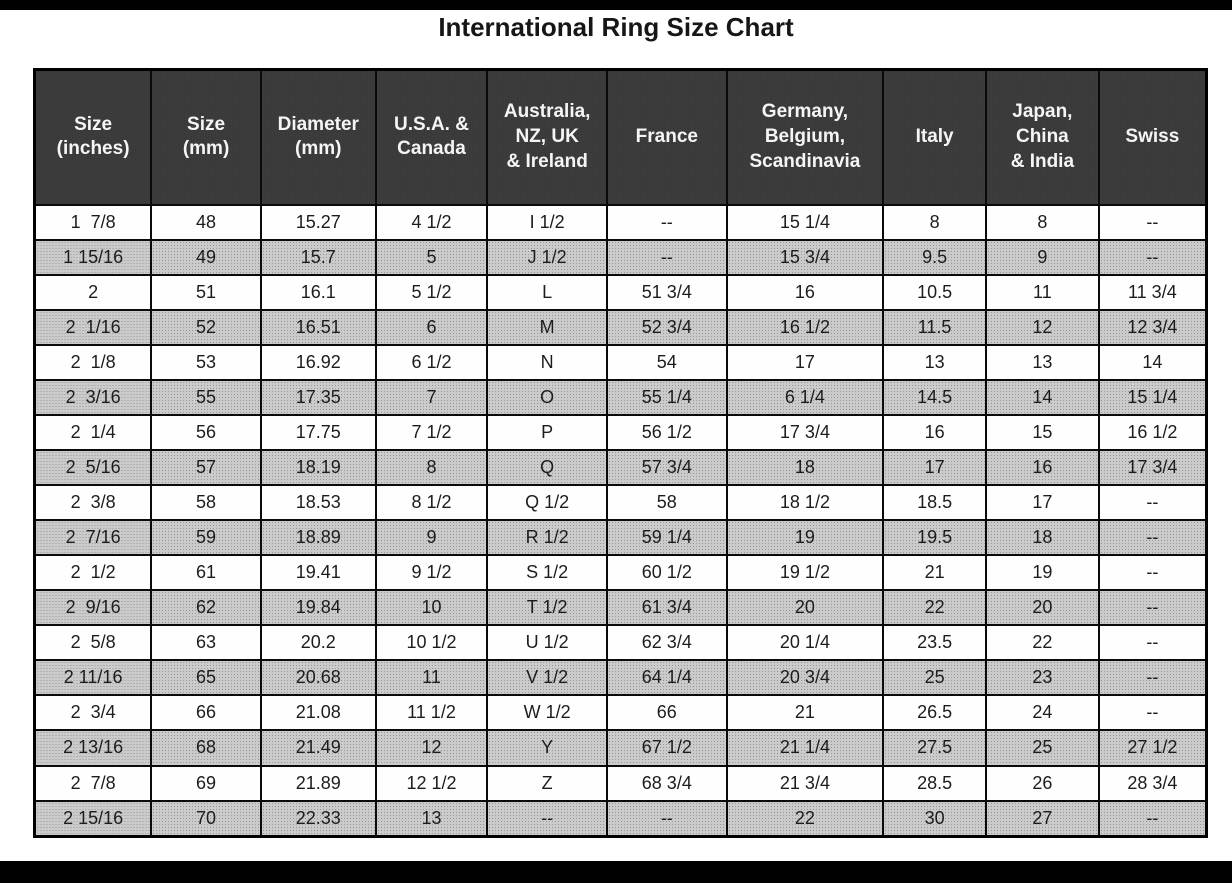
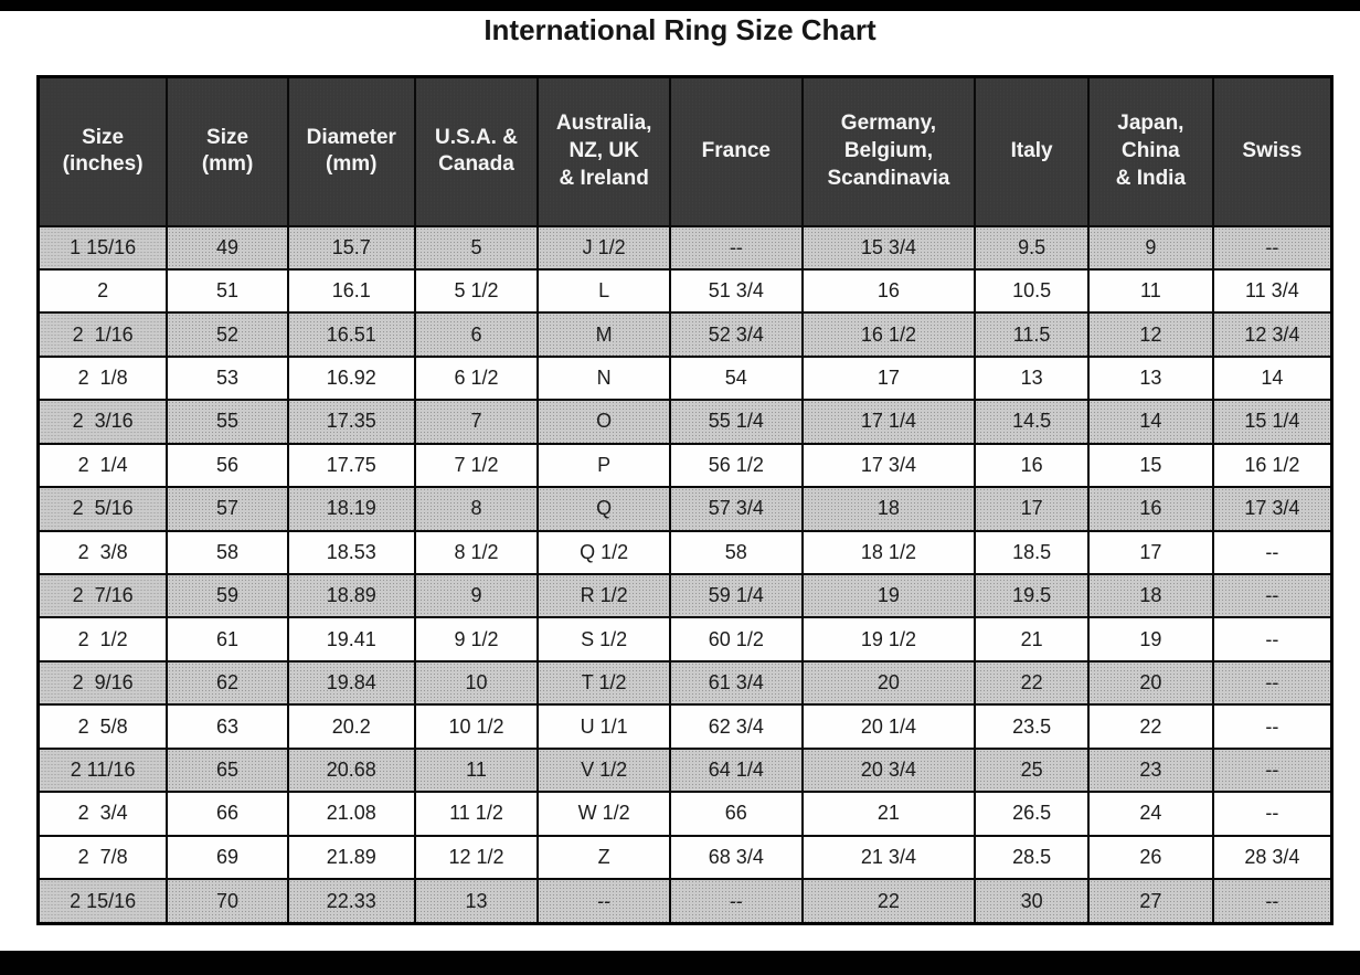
  International Ring Size Chart
  Size (inches)	Size (mm)	Diameter (mm)	U.S.A. & Canada	Australia, NZ, UK & Ireland	France	Germany, Belgium, Scandinavia	Italy	Japan, China & India	Swiss
- 1 7/8	48	15.27	4 1/2	I 1/2	--	15 1/4	8	8	--
  1 15/16	49	15.7	5	J 1/2	--	15 3/4	9.5	9	--
  2	51	16.1	5 1/2	L	51 3/4	16	10.5	11	11 3/4
  2 1/16	52	16.51	6	M	52 3/4	16 1/2	11.5	12	12 3/4
  2 1/8	53	16.92	6 1/2	N	54	17	13	13	14
- 2 3/16	55	17.35	7	O	55 1/4	6 1/4	14.5	14	15 1/4
+ 2 3/16	55	17.35	7	O	55 1/4	17 1/4	14.5	14	15 1/4
  2 1/4	56	17.75	7 1/2	P	56 1/2	17 3/4	16	15	16 1/2
  2 5/16	57	18.19	8	Q	57 3/4	18	17	16	17 3/4
  2 3/8	58	18.53	8 1/2	Q 1/2	58	18 1/2	18.5	17	--
  2 7/16	59	18.89	9	R 1/2	59 1/4	19	19.5	18	--
  2 1/2	61	19.41	9 1/2	S 1/2	60 1/2	19 1/2	21	19	--
  2 9/16	62	19.84	10	T 1/2	61 3/4	20	22	20	--
- 2 5/8	63	20.2	10 1/2	U 1/2	62 3/4	20 1/4	23.5	22	--
+ 2 5/8	63	20.2	10 1/2	U 1/1	62 3/4	20 1/4	23.5	22	--
  2 11/16	65	20.68	11	V 1/2	64 1/4	20 3/4	25	23	--
  2 3/4	66	21.08	11 1/2	W 1/2	66	21	26.5	24	--
- 2 13/16	68	21.49	12	Y	67 1/2	21 1/4	27.5	25	27 1/2
  2 7/8	69	21.89	12 1/2	Z	68 3/4	21 3/4	28.5	26	28 3/4
  2 15/16	70	22.33	13	--	--	22	30	27	--
